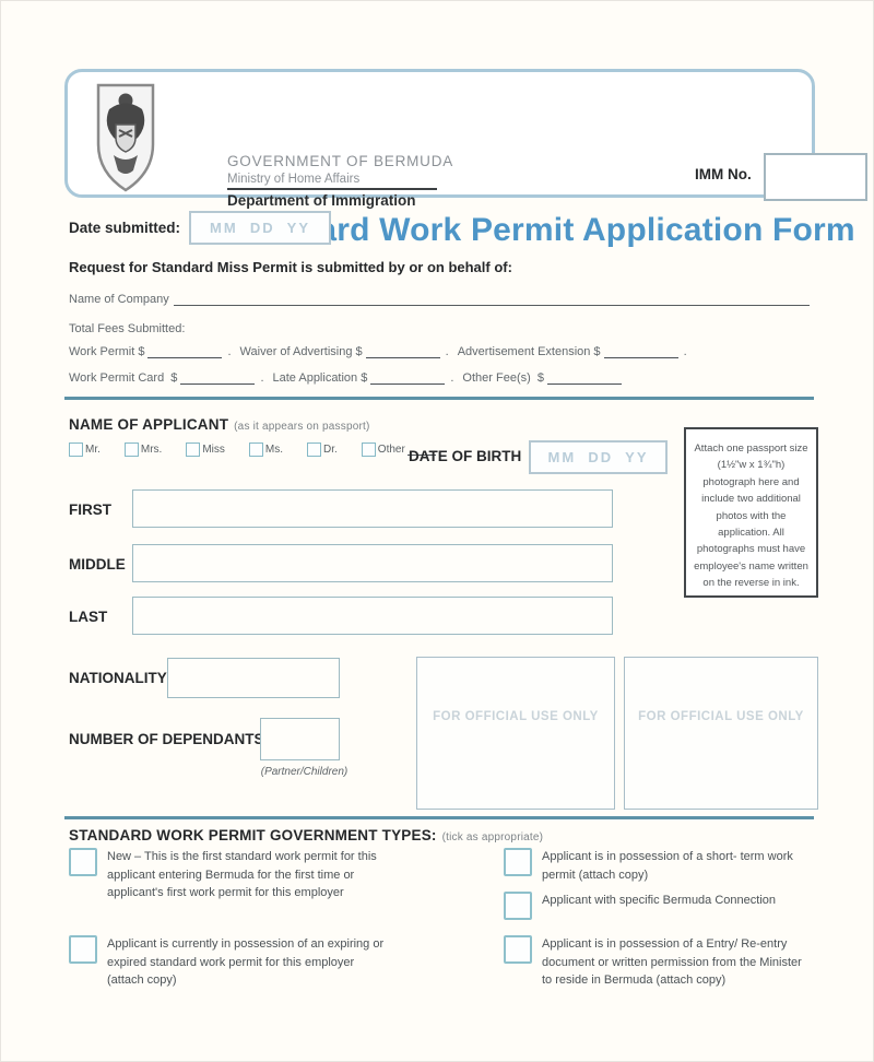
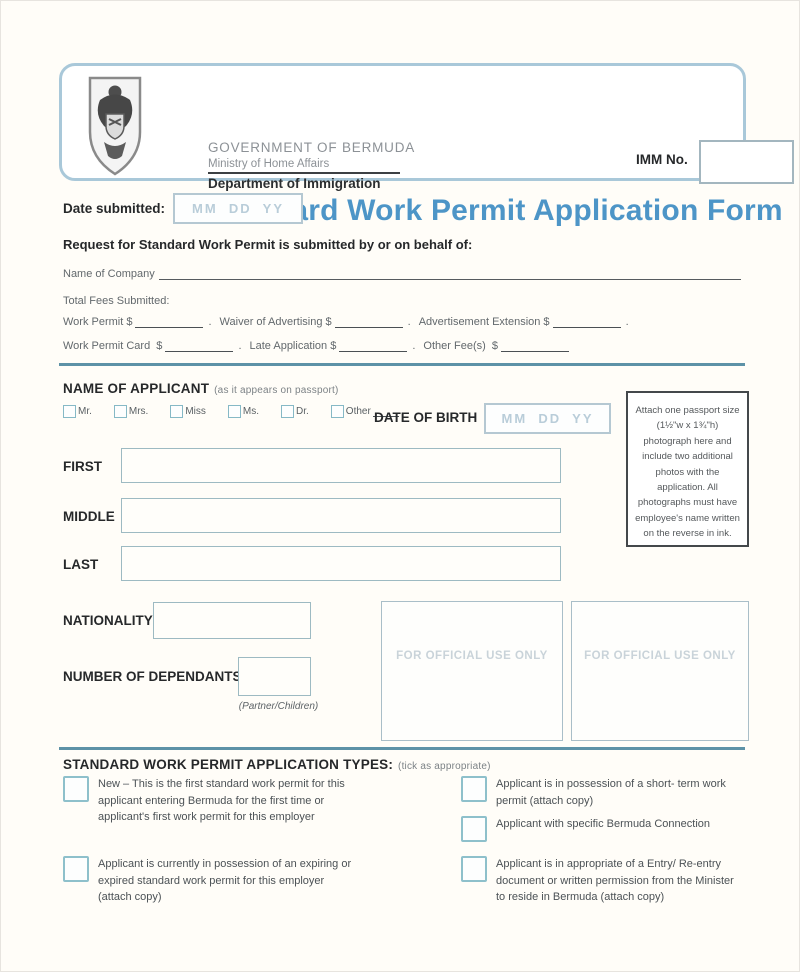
  GOVERNMENT OF BERMUDA
  Ministry of Home Affairs
  Department of Immigration
  rd Work Permit Application Form
  IMM No.
  Date submitted:
  MM DD YY
- Request for Standard Miss Permit is submitted by or on behalf of:
+ Request for Standard Work Permit is submitted by or on behalf of:
  Name of Company
  Total Fees Submitted:
  Work Permit $
  .
  Waiver of Advertising $
  .
  Advertisement Extension $
  .
  Work Permit Card $
  .
  Late Application $
  .
  Other Fee(s) $
  NAME OF APPLICANT (as it appears on passport)
  Mr.
  Mrs.
  Miss
  Ms.
  Dr.
  Other
  DATE OF BIRTH
  MM DD YY
  Attach one passport size (1½"w x 1¾"h) photograph here and include two additional photos with the application. All photographs must have employee's name written on the reverse in ink.
  FIRST
  MIDDLE
  LAST
  NATIONALITY
  NUMBER OF DEPENDANTS
  (Partner/Children)
  FOR OFFICIAL USE ONLY
  FOR OFFICIAL USE ONLY
- STANDARD WORK PERMIT GOVERNMENT TYPES: (tick as appropriate)
+ STANDARD WORK PERMIT APPLICATION TYPES: (tick as appropriate)
  New – This is the first standard work permit for this applicant entering Bermuda for the first time or applicant's first work permit for this employer
  Applicant is currently in possession of an expiring or expired standard work permit for this employer (attach copy)
  Applicant is in possession of a short- term work permit (attach copy)
  Applicant with specific Bermuda Connection
- Applicant is in possession of a Entry/ Re-entry document or written permission from the Minister to reside in Bermuda (attach copy)
+ Applicant is in appropriate of a Entry/ Re-entry document or written permission from the Minister to reside in Bermuda (attach copy)
